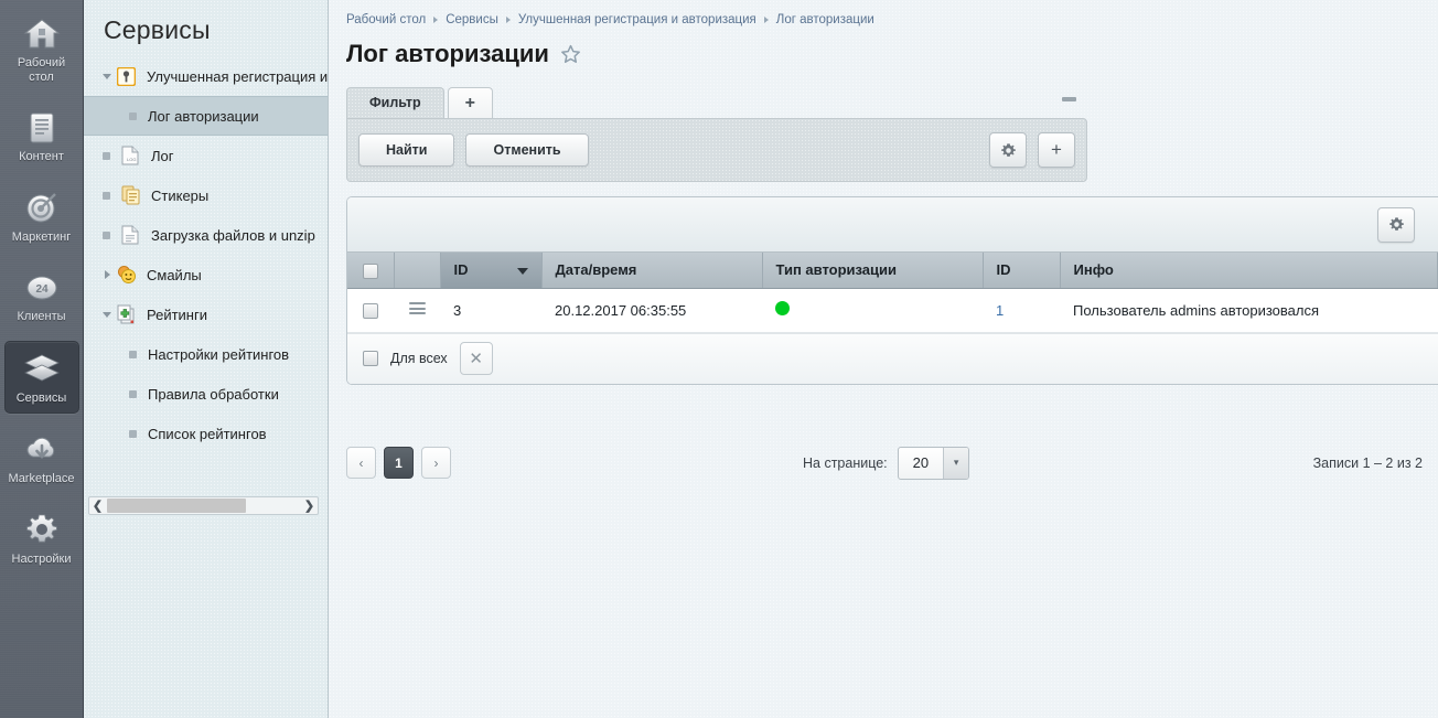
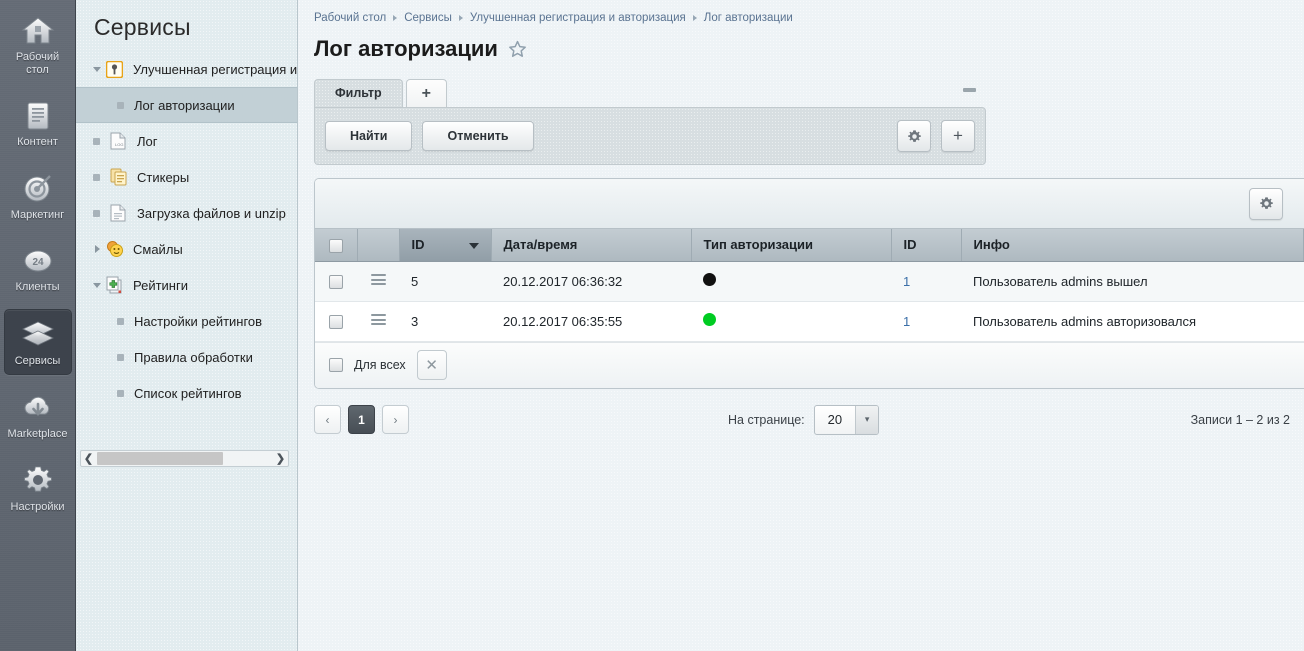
  Рабочий
  стол
  Контент
  Маркетинг
  24
  Клиенты
  Сервисы
  Marketplace
  Настройки
  Сервисы
  Улучшенная регистрация и
  Лог авторизации
  Лог
  Стикеры
  Загрузка файлов и unzip
  Смайлы
  Рейтинги
  Настройки рейтингов
  Правила обработки
  Список рейтингов
  ❮
  ❯
  Рабочий стол
  Сервисы
  Улучшенная регистрация и авторизация
  Лог авторизации
  Лог авторизации
  Фильтр
  +
  Найти
  Отменить
  +
  		ID	Дата/время	Тип авторизации	ID	Инфо
+ 		5	20.12.2017 06:36:32		1	Пользователь admins вышел
  		3	20.12.2017 06:35:55		1	Пользователь admins авторизовался
  Для всех
  ✕
  ‹
  1
  ›
  На странице:
  20
  ▾
  Записи 1 – 2 из 2
